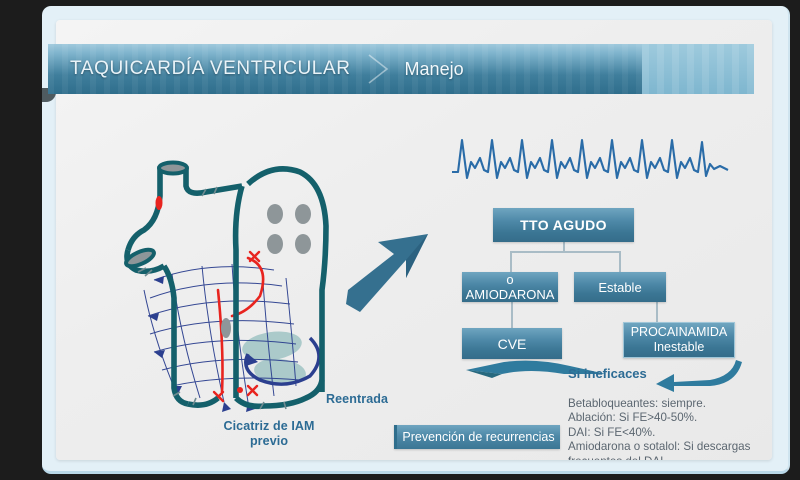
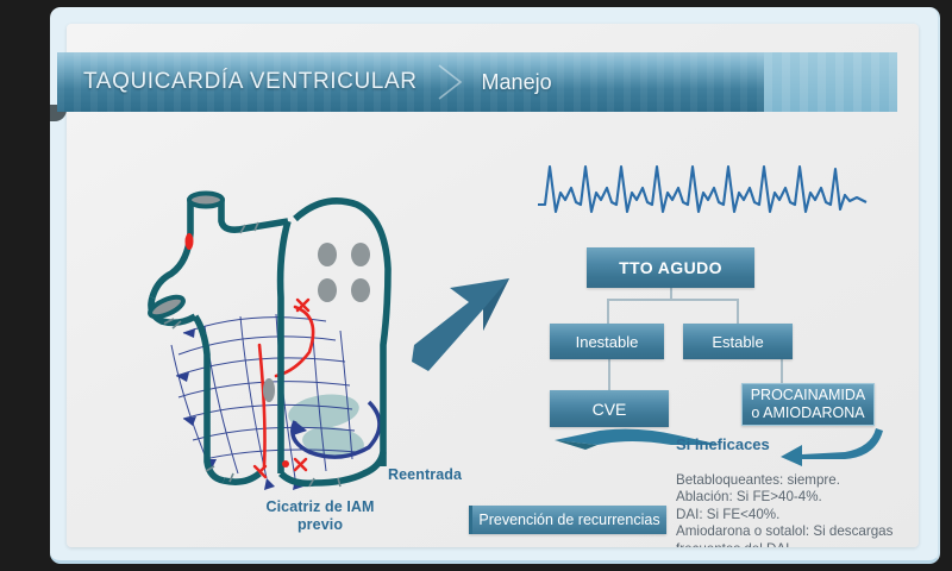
  TTO AGUDO
- o AMIODARONA
+ Inestable
  Estable
  CVE
  PROCAINAMIDA
- Inestable
+ o AMIODARONA
  Prevención de recurrencias
  Si ineficaces
  Reentrada
  Cicatriz de IAM
  previo
  Betabloqueantes: siempre.
- Ablación: Si FE>40-50%.
+ Ablación: Si FE>40-4%.
  DAI: Si FE<40%.
  Amiodarona o sotalol: Si descargas
  TAQUICARDÍA VENTRICULAR
  Manejo
